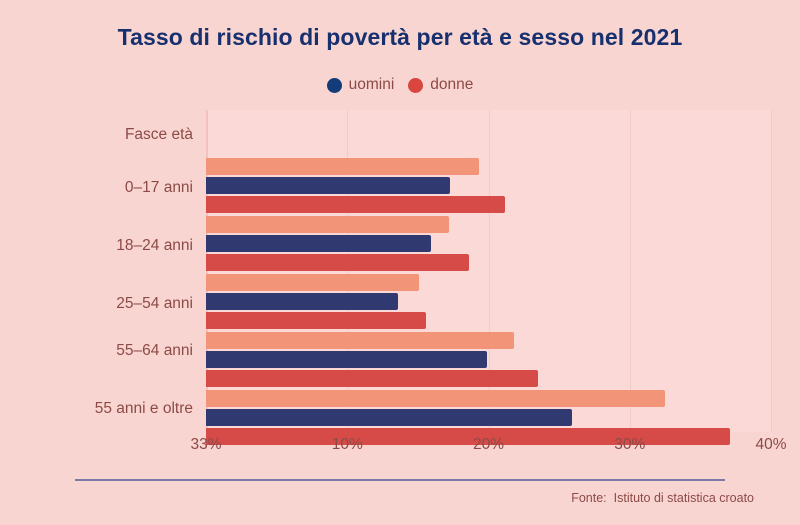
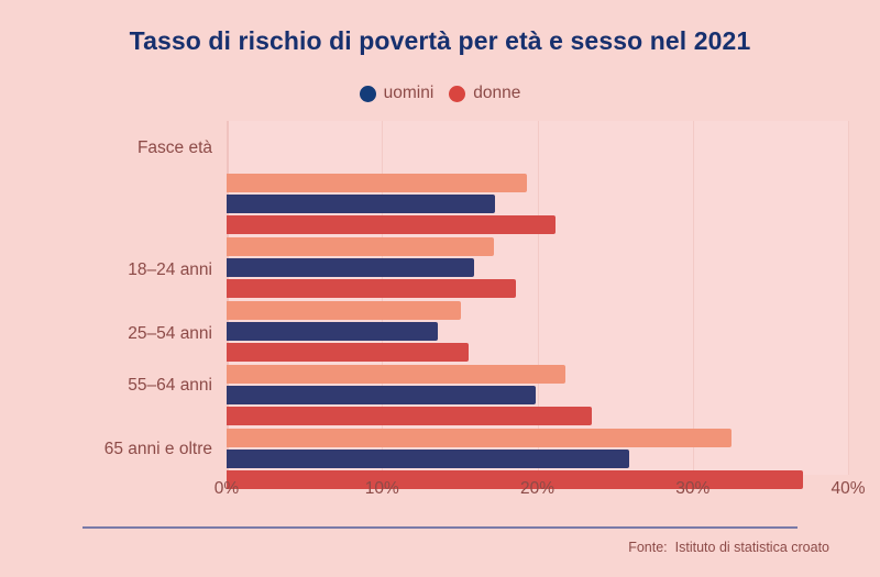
  Tasso di rischio di povertà per età e sesso nel 2021
  uomini
  donne
  Fasce età
- 0–17 anni
  18–24 anni
  25–54 anni
  55–64 anni
- 55 anni e oltre
+ 65 anni e oltre
- 33%
+ 0%
  10%
  20%
  30%
  40%
  Fonte:
  Istituto di statistica croato
